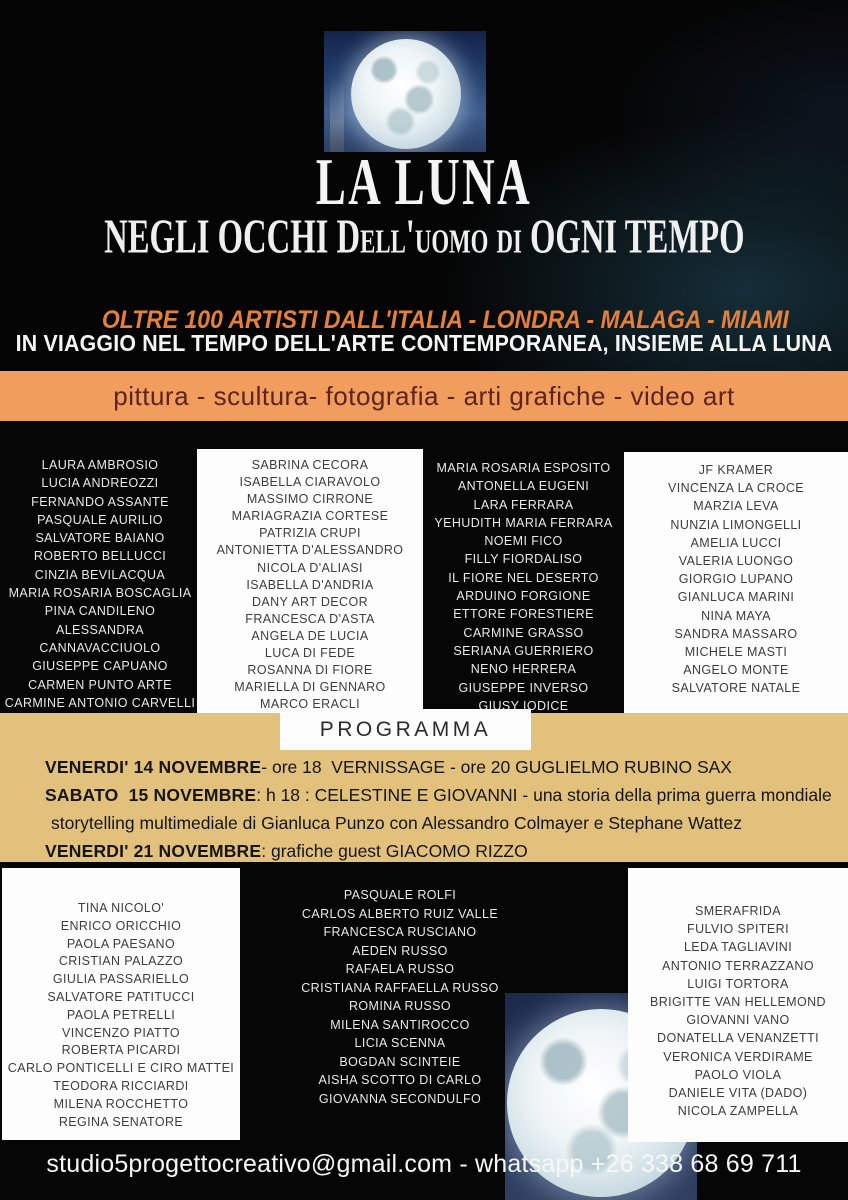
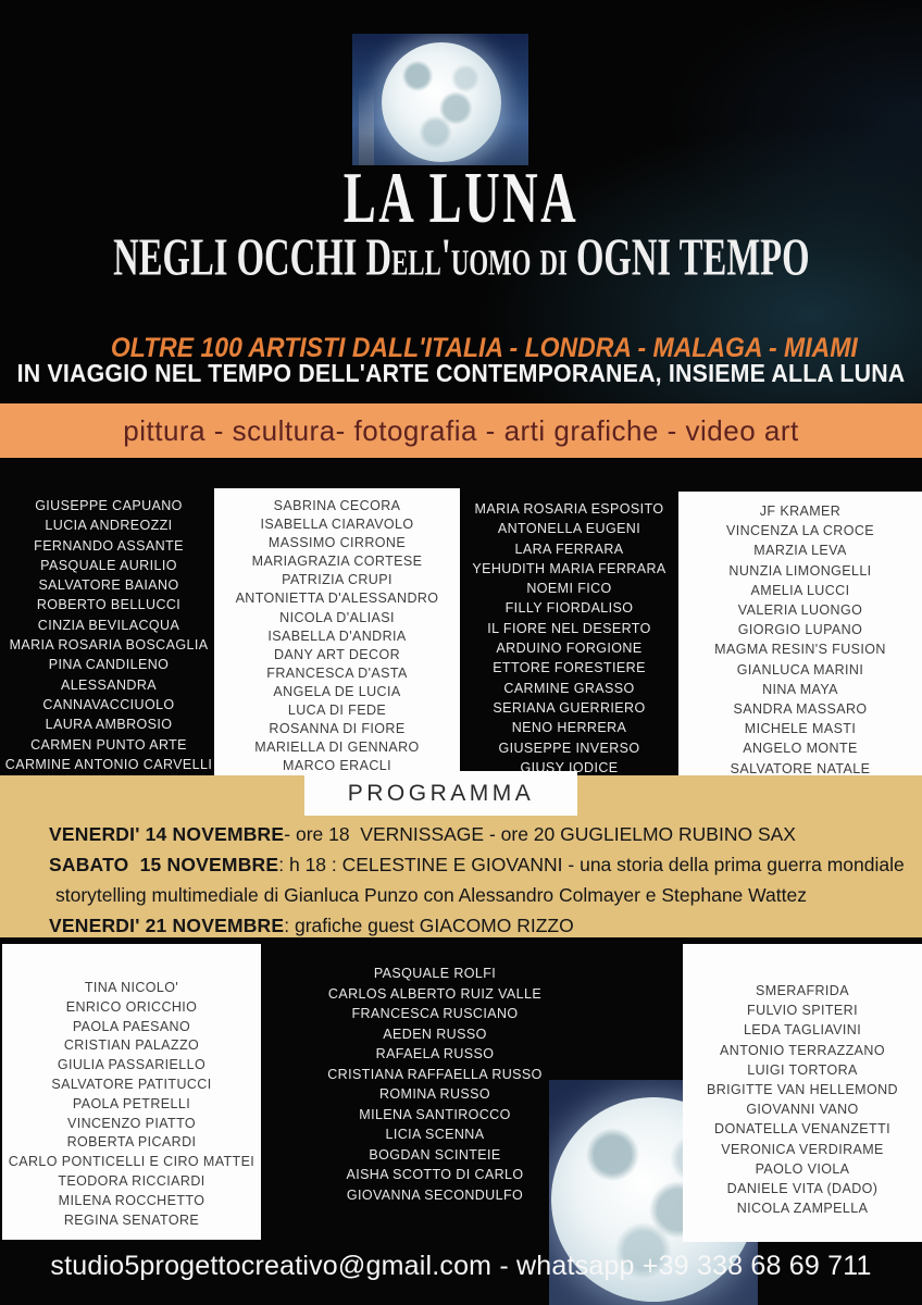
  LA LUNA
  NEGLI OCCHI Dell'uomo di OGNI TEMPO
  OLTRE 100 ARTISTI DALL'ITALIA - LONDRA - MALAGA - MIAMI
  IN VIAGGIO NEL TEMPO DELL'ARTE CONTEMPORANEA, INSIEME ALLA LUNA
  pittura - scultura- fotografia - arti grafiche - video art
- LAURA AMBROSIO
+ GIUSEPPE CAPUANO
  LUCIA ANDREOZZI
  FERNANDO ASSANTE
  PASQUALE AURILIO
  SALVATORE BAIANO
  ROBERTO BELLUCCI
  CINZIA BEVILACQUA
  MARIA ROSARIA BOSCAGLIA
  PINA CANDILENO
  ALESSANDRA CANNAVACCIUOLO
- GIUSEPPE CAPUANO
+ LAURA AMBROSIO
  CARMEN PUNTO ARTE
  CARMINE ANTONIO CARVELLI
  SABRINA CECORA
  ISABELLA CIARAVOLO
  MASSIMO CIRRONE
  MARIAGRAZIA CORTESE
  PATRIZIA CRUPI
  ANTONIETTA D'ALESSANDRO
  NICOLA D'ALIASI
  ISABELLA D'ANDRIA
  DANY ART DECOR
  FRANCESCA D'ASTA
  ANGELA DE LUCIA
  LUCA DI FEDE
  ROSANNA DI FIORE
  MARIELLA DI GENNARO
  MARCO ERACLI
  MARIA ROSARIA ESPOSITO
  ANTONELLA EUGENI
  LARA FERRARA
  YEHUDITH MARIA FERRARA
  NOEMI FICO
  FILLY FIORDALISO
  IL FIORE NEL DESERTO
  ARDUINO FORGIONE
  ETTORE FORESTIERE
  CARMINE GRASSO
  SERIANA GUERRIERO
  NENO HERRERA
  GIUSEPPE INVERSO
  GIUSY IODICE
  JF KRAMER
  VINCENZA LA CROCE
  MARZIA LEVA
  NUNZIA LIMONGELLI
  AMELIA LUCCI
  VALERIA LUONGO
  GIORGIO LUPANO
+ MAGMA RESIN'S FUSION
  GIANLUCA MARINI
  NINA MAYA
  SANDRA MASSARO
  MICHELE MASTI
  ANGELO MONTE
  SALVATORE NATALE
  PROGRAMMA
  VENERDI' 14 NOVEMBRE- ore 18 VERNISSAGE - ore 20 GUGLIELMO RUBINO SAX
  SABATO 15 NOVEMBRE: h 18 : CELESTINE E GIOVANNI - una storia della prima guerra mondiale
  storytelling multimediale di Gianluca Punzo con Alessandro Colmayer e Stephane Wattez
  VENERDI' 21 NOVEMBRE: grafiche guest GIACOMO RIZZO
  TINA NICOLO'
  ENRICO ORICCHIO
  PAOLA PAESANO
  CRISTIAN PALAZZO
  GIULIA PASSARIELLO
  SALVATORE PATITUCCI
  PAOLA PETRELLI
  VINCENZO PIATTO
  ROBERTA PICARDI
  CARLO PONTICELLI E CIRO MATTEI
  TEODORA RICCIARDI
  MILENA ROCCHETTO
  REGINA SENATORE
  PASQUALE ROLFI
  CARLOS ALBERTO RUIZ VALLE
  FRANCESCA RUSCIANO
  AEDEN RUSSO
  RAFAELA RUSSO
  CRISTIANA RAFFAELLA RUSSO
  ROMINA RUSSO
  MILENA SANTIROCCO
  LICIA SCENNA
  BOGDAN SCINTEIE
  AISHA SCOTTO DI CARLO
  GIOVANNA SECONDULFO
  SMERAFRIDA
  FULVIO SPITERI
  LEDA TAGLIAVINI
  ANTONIO TERRAZZANO
  LUIGI TORTORA
  BRIGITTE VAN HELLEMOND
  GIOVANNI VANO
  DONATELLA VENANZETTI
  VERONICA VERDIRAME
  PAOLO VIOLA
  DANIELE VITA (DADO)
  NICOLA ZAMPELLA
- studio5progettocreativo@gmail.com - whatsapp +26 338 68 69 711
+ studio5progettocreativo@gmail.com - whatsapp +39 338 68 69 711
